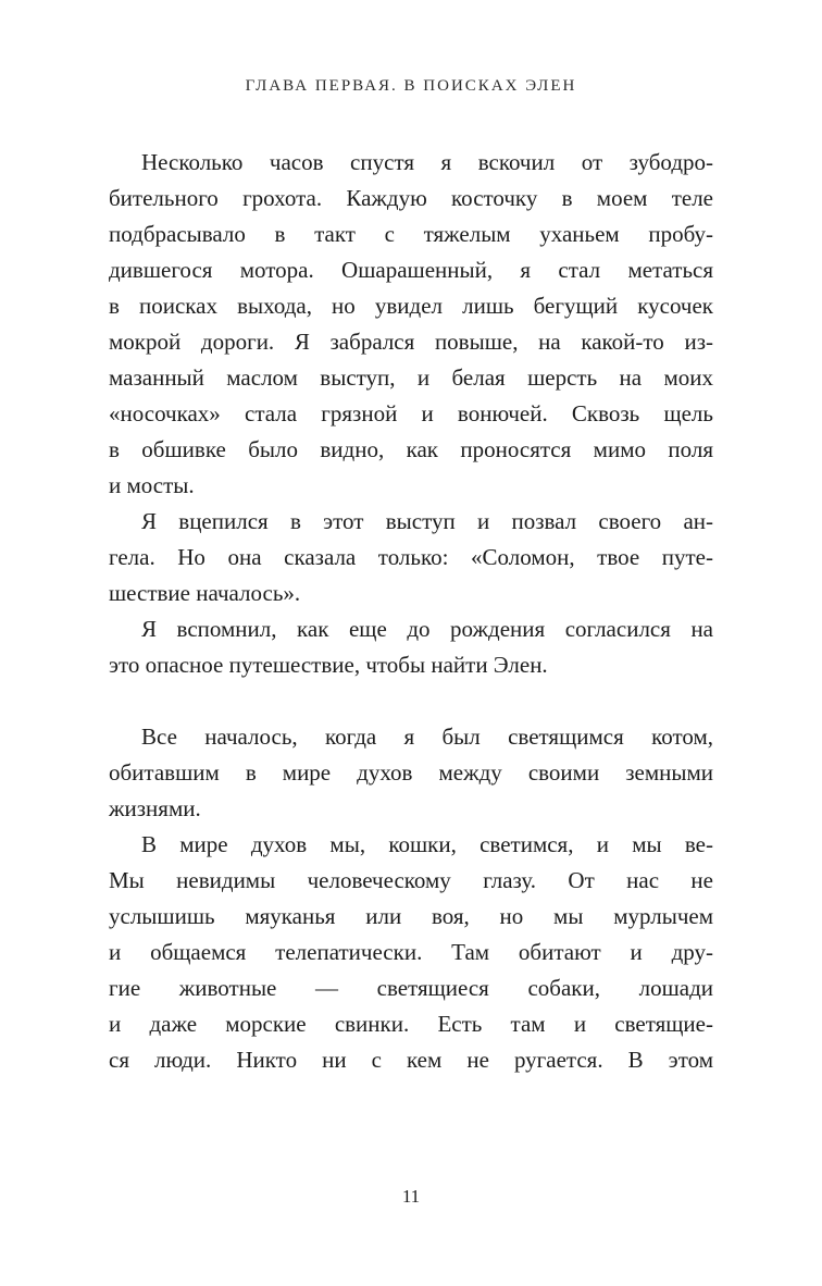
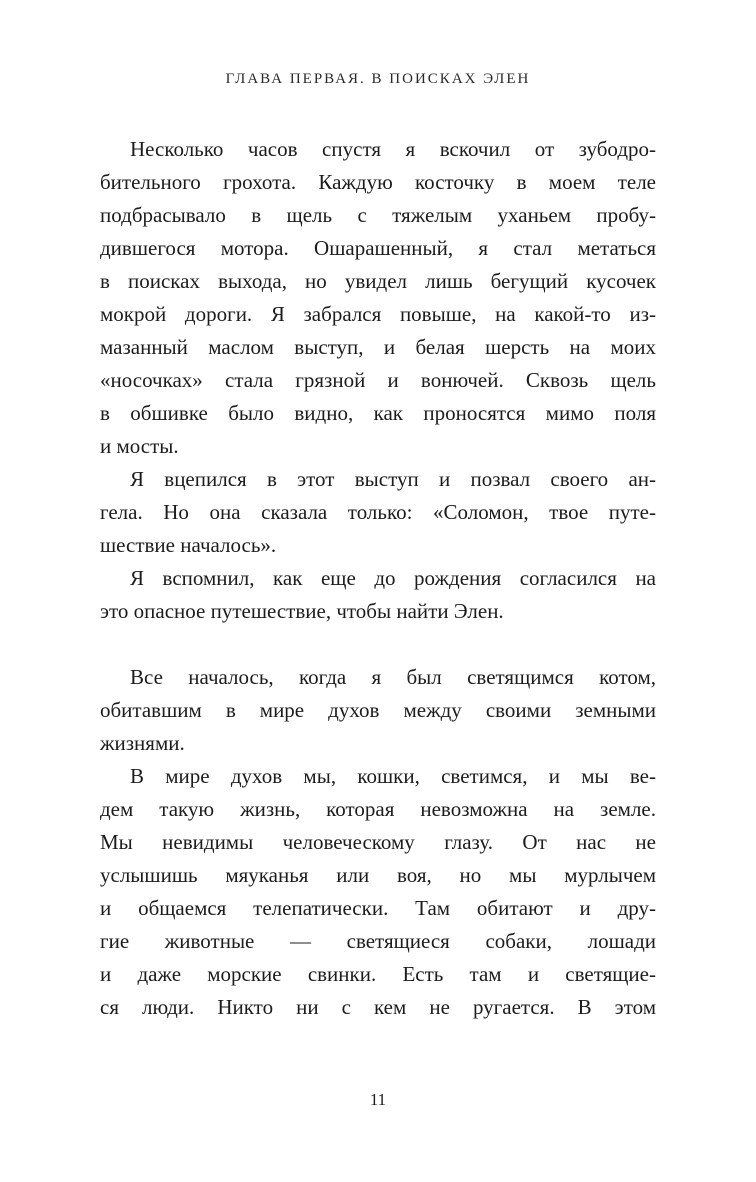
  ГЛАВА ПЕРВАЯ. В ПОИСКАХ ЭЛЕН
  Несколько часов спустя я вскочил от зубодро-
  бительного грохота. Каждую косточку в моем теле
- подбрасывало в такт с тяжелым уханьем пробу-
+ подбрасывало в щель с тяжелым уханьем пробу-
  дившегося мотора. Ошарашенный, я стал метаться
  в поисках выхода, но увидел лишь бегущий кусочек
  мокрой дороги. Я забрался повыше, на какой-то из-
  мазанный маслом выступ, и белая шерсть на моих
  «носочках» стала грязной и вонючей. Сквозь щель
  в обшивке было видно, как проносятся мимо поля
  и мосты.
  Я вцепился в этот выступ и позвал своего ан-
  гела. Но она сказала только: «Соломон, твое путе-
  шествие началось».
  Я вспомнил, как еще до рождения согласился на
  это опасное путешествие, чтобы найти Элен.
  Все началось, когда я был светящимся котом,
  обитавшим в мире духов между своими земными
  жизнями.
  В мире духов мы, кошки, светимся, и мы ве-
+ дем такую жизнь, которая невозможна на земле.
  Мы невидимы человеческому глазу. От нас не
  услышишь мяуканья или воя, но мы мурлычем
  и общаемся телепатически. Там обитают и дру-
  гие животные — светящиеся собаки, лошади
  и даже морские свинки. Есть там и светящие-
  ся люди. Никто ни с кем не ругается. В этом
  11
